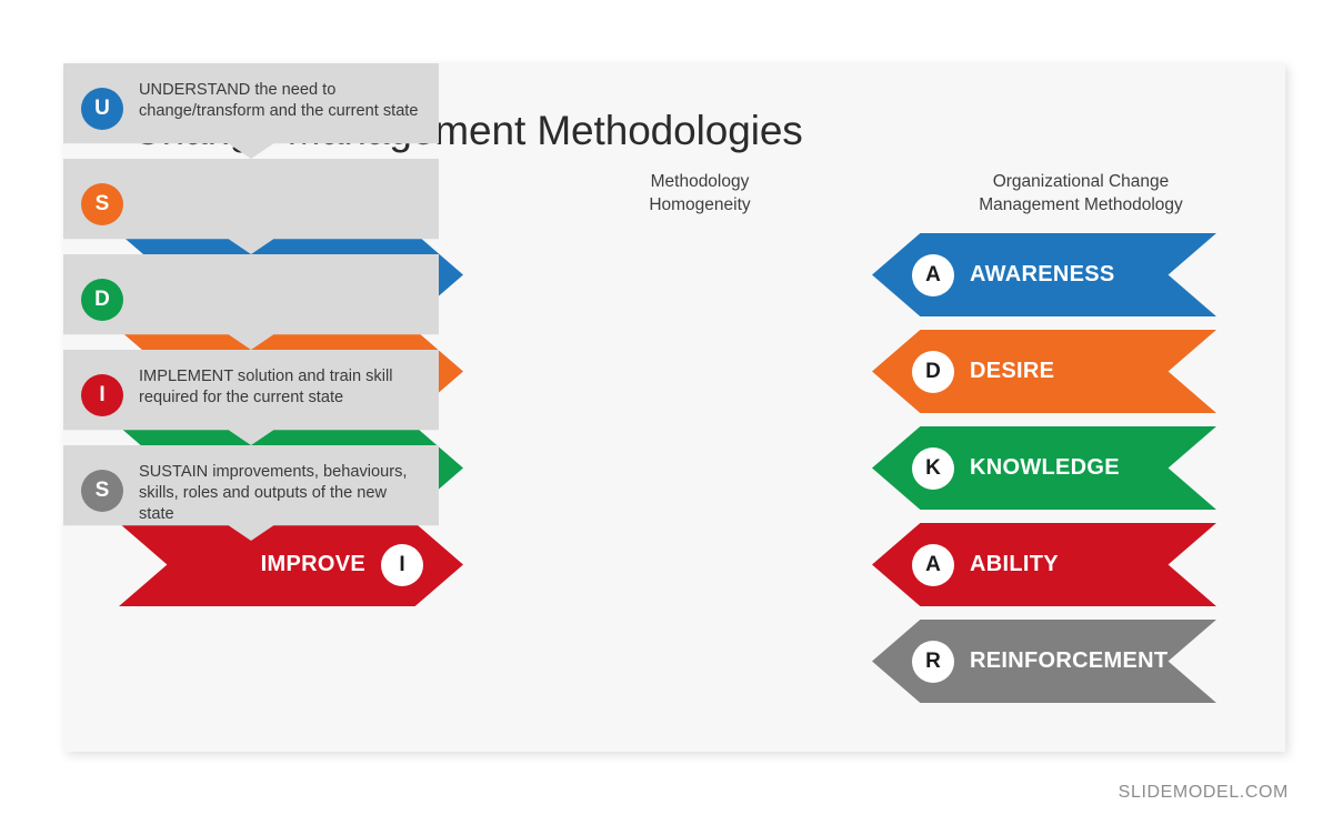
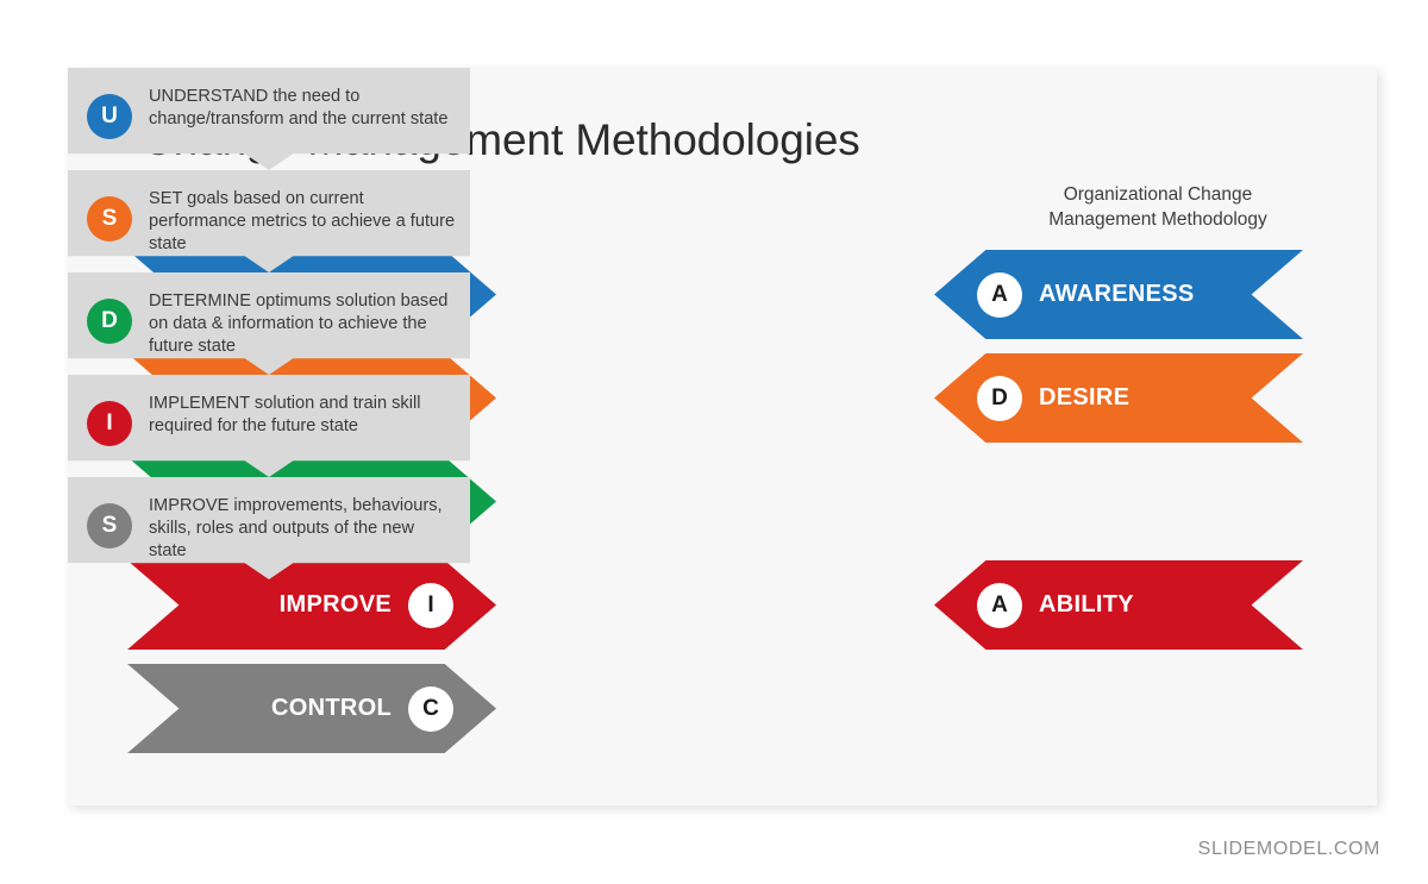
- Methodology
- Homogeneity
  Organizational Change
  Management Methodology
  IMPROVE
  I
+ CONTROL
+ C
  U
  UNDERSTAND the need to change/transform and the current state
  S
+ SET goals based on current performance metrics to achieve a future state
  D
+ DETERMINE optimums solution based on data & information to achieve the future state
  I
- IMPLEMENT solution and train skill required for the current state
+ IMPLEMENT solution and train skill required for the future state
  S
- SUSTAIN improvements, behaviours, skills, roles and outputs of the new state
+ IMPROVE improvements, behaviours, skills, roles and outputs of the new state
  A
  AWARENESS
  D
  DESIRE
- K
- KNOWLEDGE
  A
  ABILITY
- R
- REINFORCEMENT
  SLIDEMODEL.COM
